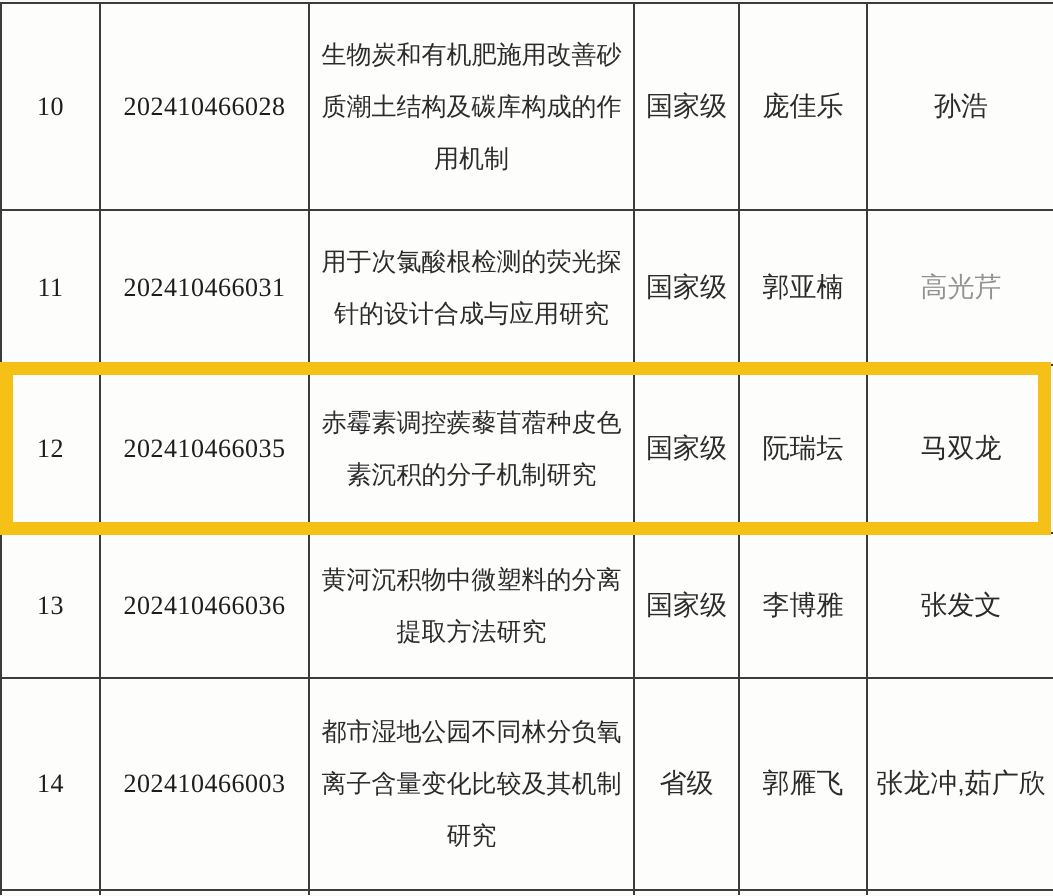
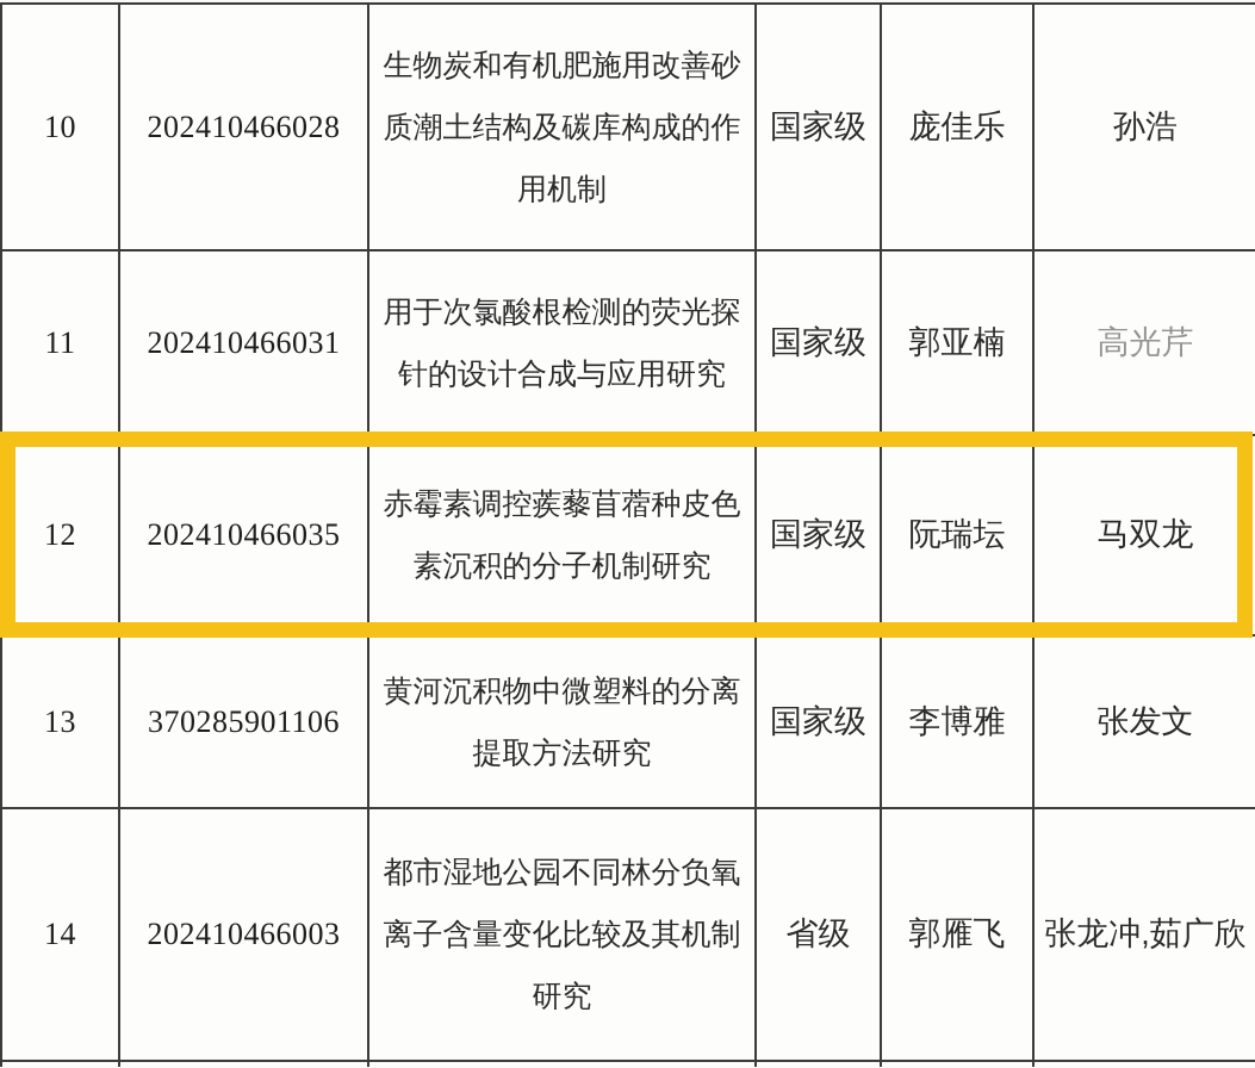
  10	202410466028	生物炭和有机肥施用改善砂质潮土结构及碳库构成的作用机制	国家级	庞佳乐	孙浩
  11	202410466031	用于次氯酸根检测的荧光探针的设计合成与应用研究	国家级	郭亚楠	高光芹
  12	202410466035	赤霉素调控蒺藜苜蓿种皮色素沉积的分子机制研究	国家级	阮瑞坛	马双龙
- 13	202410466036	黄河沉积物中微塑料的分离提取方法研究	国家级	李博雅	张发文
+ 13	370285901106	黄河沉积物中微塑料的分离提取方法研究	国家级	李博雅	张发文
  14	202410466003	都市湿地公园不同林分负氧离子含量变化比较及其机制研究	省级	郭雁飞	张龙冲,茹广欣
